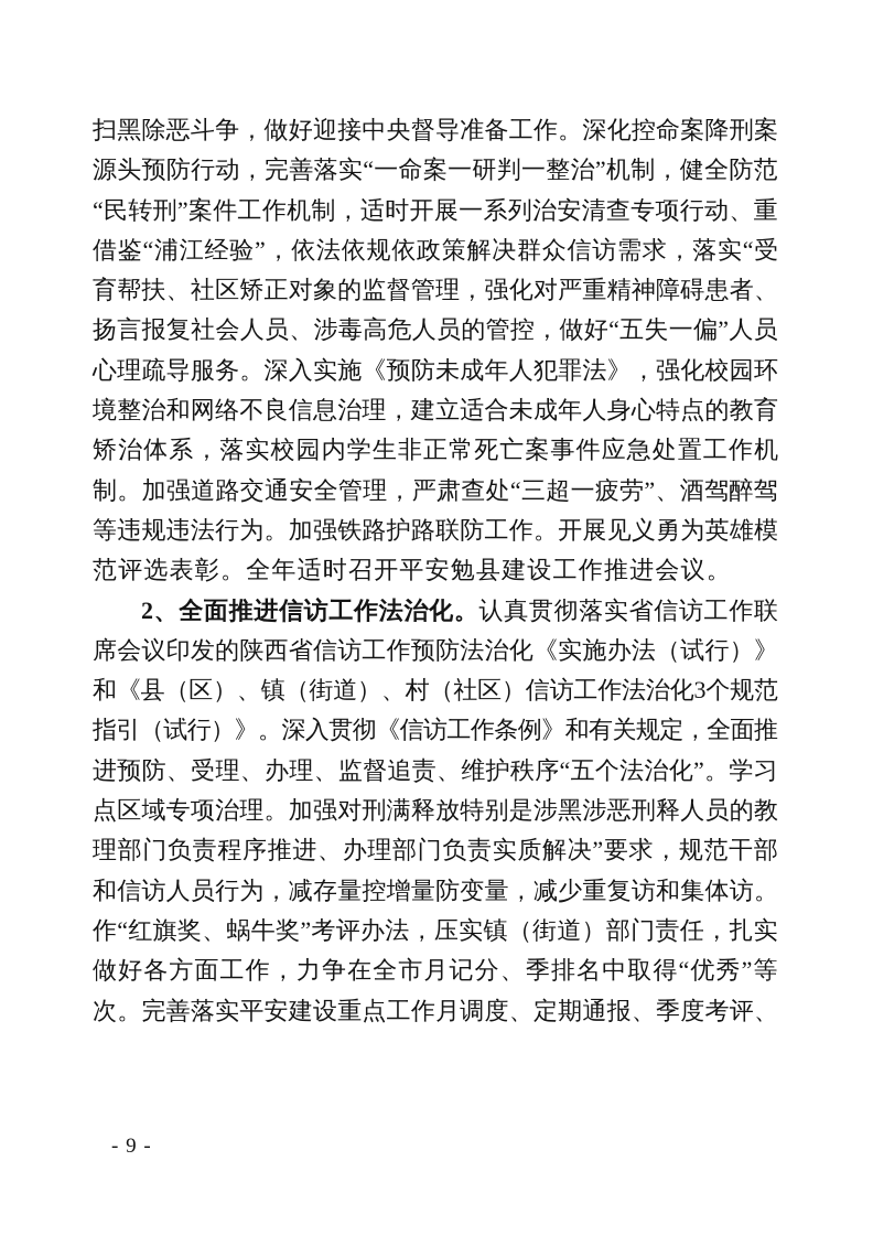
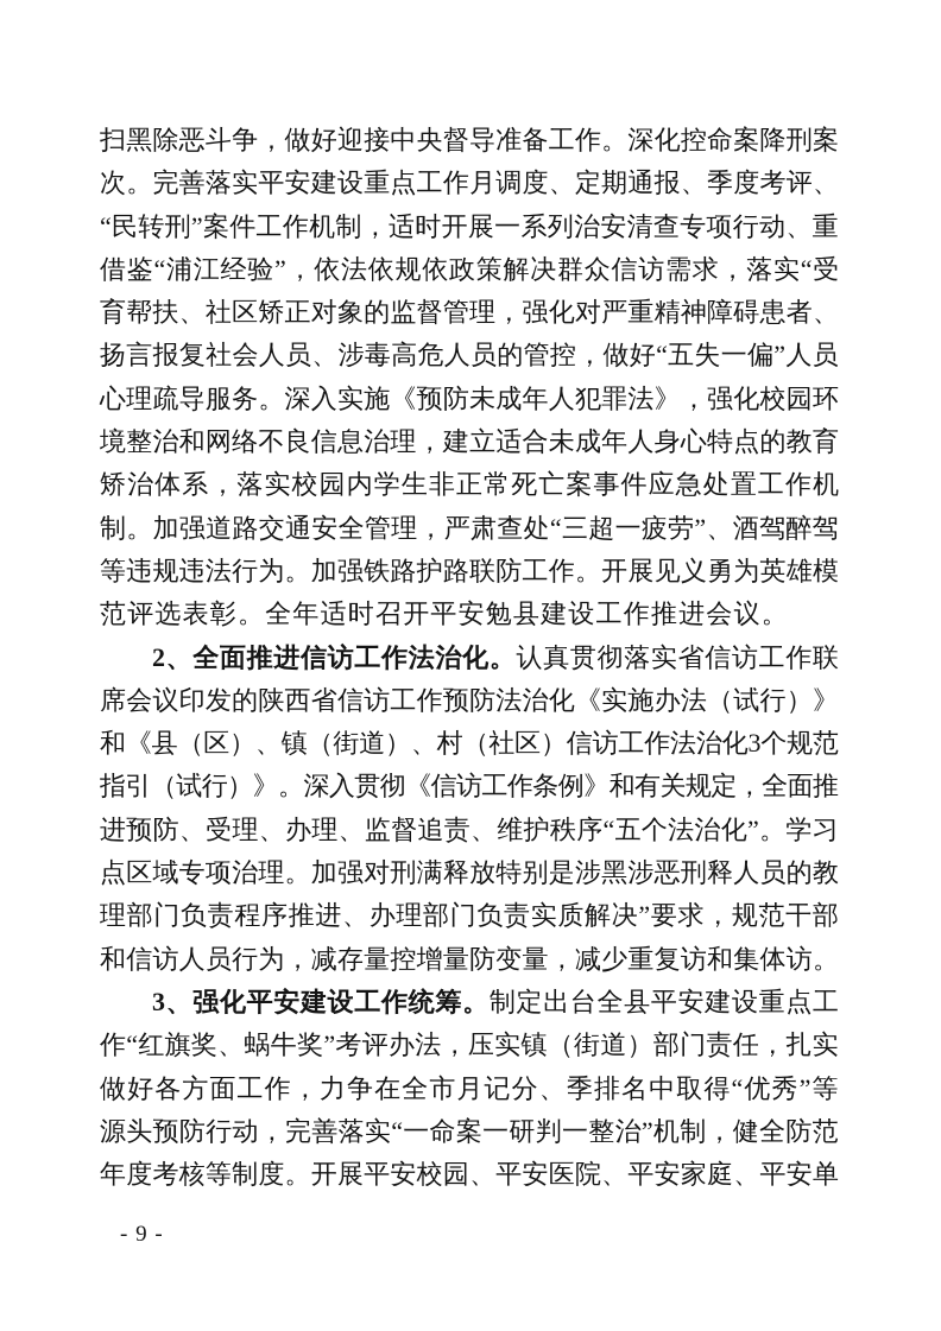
  扫黑除恶斗争，做好迎接中央督导准备工作。深化控命案降刑案
- 源头预防行动，完善落实“一命案一研判一整治”机制，健全防范
+ 次。完善落实平安建设重点工作月调度、定期通报、季度考评、
  “民转刑”案件工作机制，适时开展一系列治安清查专项行动、重
  借鉴“浦江经验”，依法依规依政策解决群众信访需求，落实“受
  育帮扶、社区矫正对象的监督管理，强化对严重精神障碍患者、
  扬言报复社会人员、涉毒高危人员的管控，做好“五失一偏”人员
  心理疏导服务。深入实施《预防未成年人犯罪法》，强化校园环
  境整治和网络不良信息治理，建立适合未成年人身心特点的教育
  矫治体系，落实校园内学生非正常死亡案事件应急处置工作机
  制。加强道路交通安全管理，严肃查处“三超一疲劳”、酒驾醉驾
  等违规违法行为。加强铁路护路联防工作。开展见义勇为英雄模
  范评选表彰。全年适时召开平安勉县建设工作推进会议。
  2、全面推进信访工作法治化。认真贯彻落实省信访工作联
  席会议印发的陕西省信访工作预防法治化《实施办法（试行）》
  和《县（区）、镇（街道）、村（社区）信访工作法治化3个规范
  指引（试行）》。深入贯彻《信访工作条例》和有关规定，全面推
  进预防、受理、办理、监督追责、维护秩序“五个法治化”。学习
  点区域专项治理。加强对刑满释放特别是涉黑涉恶刑释人员的教
  理部门负责程序推进、办理部门负责实质解决”要求，规范干部
  和信访人员行为，减存量控增量防变量，减少重复访和集体访。
+ 3、强化平安建设工作统筹。制定出台全县平安建设重点工
  作“红旗奖、蜗牛奖”考评办法，压实镇（街道）部门责任，扎实
  做好各方面工作，力争在全市月记分、季排名中取得“优秀”等
- 次。完善落实平安建设重点工作月调度、定期通报、季度考评、
+ 源头预防行动，完善落实“一命案一研判一整治”机制，健全防范
+ 年度考核等制度。开展平安校园、平安医院、平安家庭、平安单
  - 9 -
